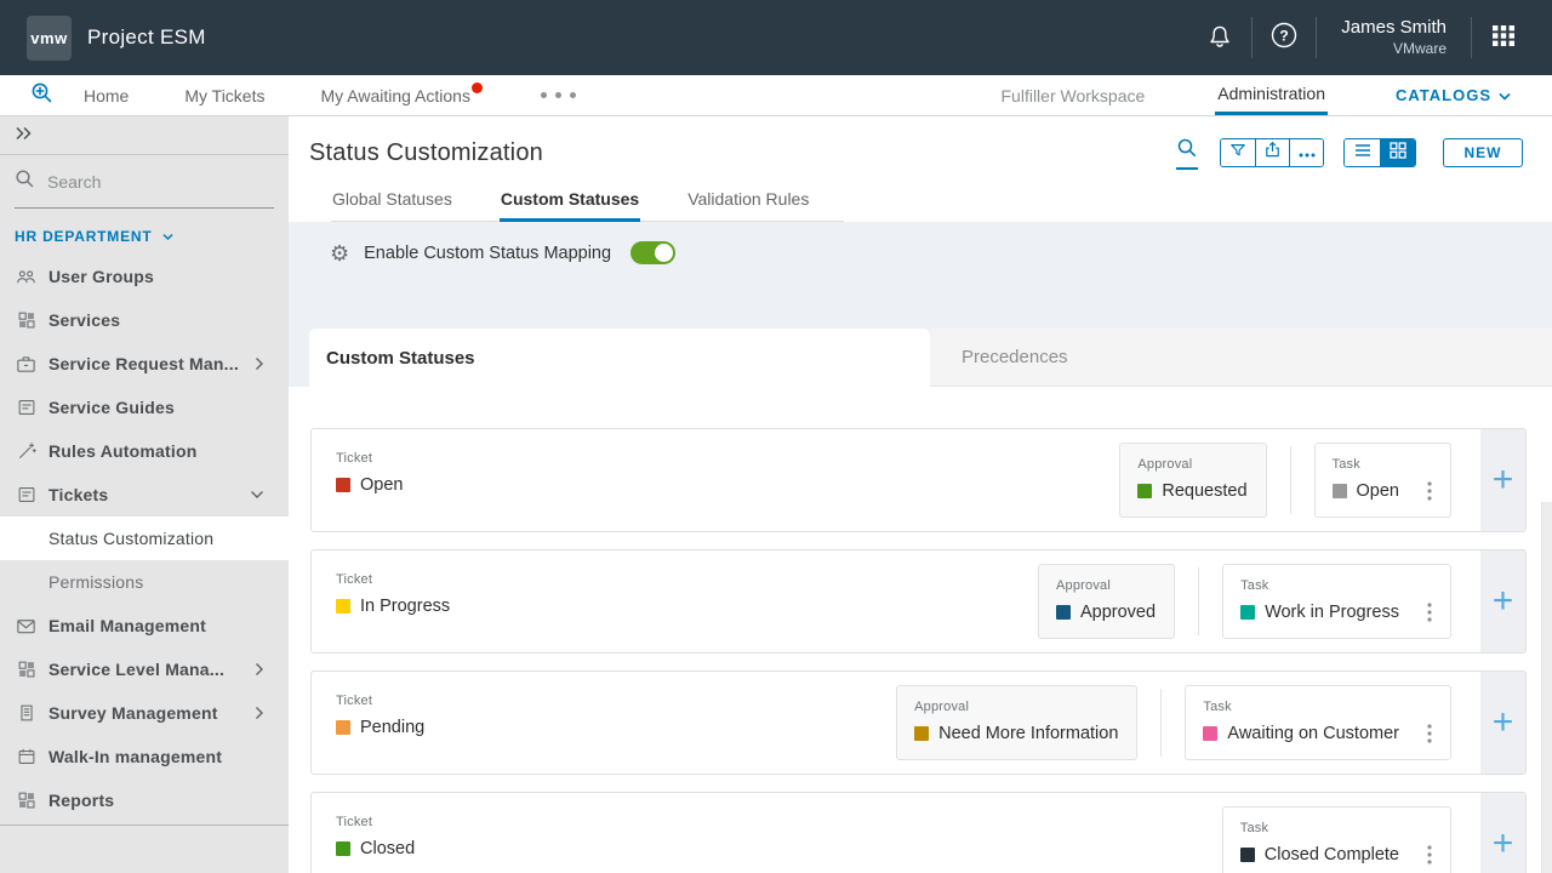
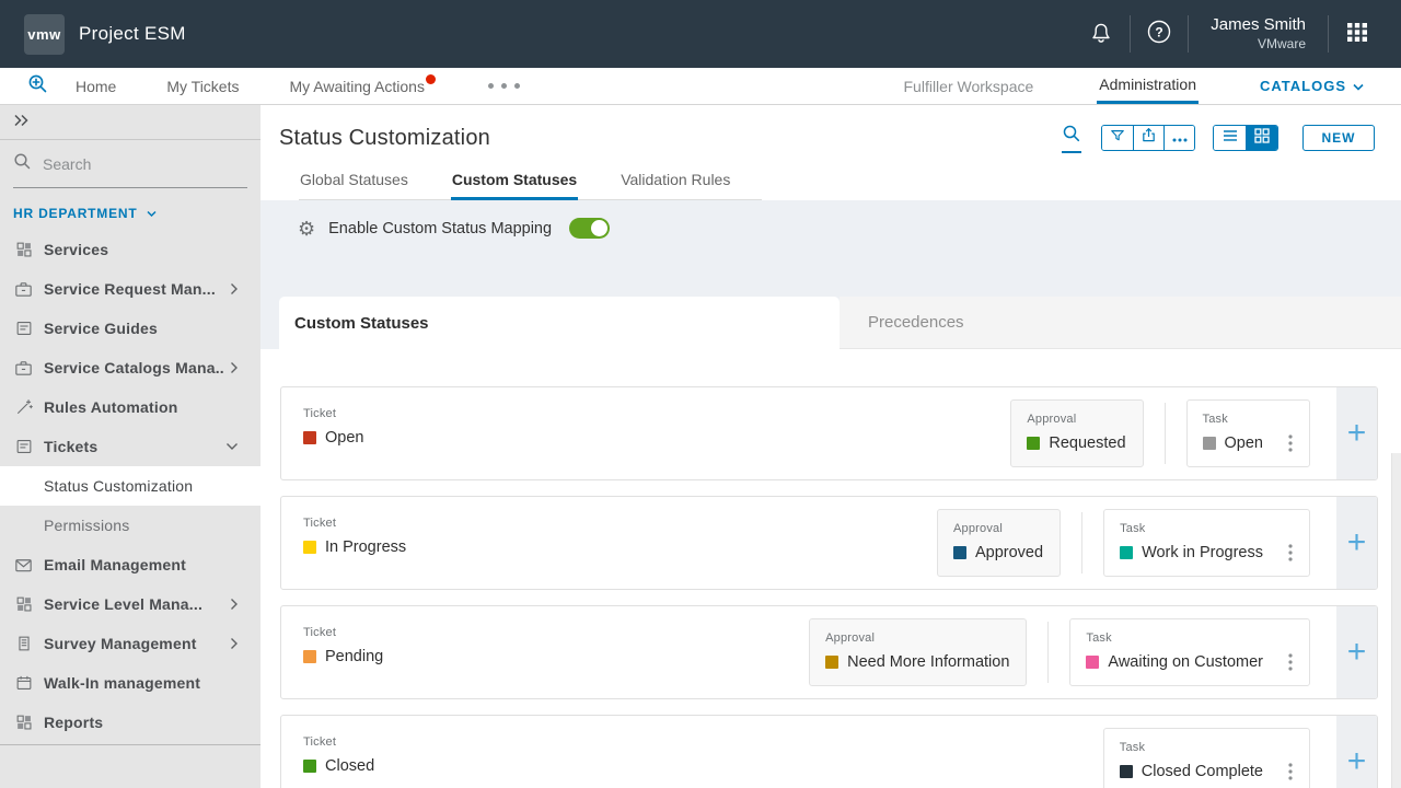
  vmw
  Project ESM
  ?
  James Smith
  VMware
  Home
  My Tickets
  My Awaiting Actions
  Fulfiller Workspace
  Administration
  CATALOGS
  Search
  HR DEPARTMENT
- User Groups
  Services
  Service Request Man...
  Service Guides
+ Service Catalogs Mana..
  Rules Automation
  Tickets
  Status Customization
  Permissions
  Email Management
  Service Level Mana...
  Survey Management
  Walk-In management
  Reports
  Status Customization
  NEW
  Global Statuses
  Custom Statuses
  Validation Rules
  ⚙
  Enable Custom Status Mapping
  Custom Statuses
  Precedences
  Ticket
  Open
  Approval
  Requested
  Task
  Open
  +
  Ticket
  In Progress
  Approval
  Approved
  Task
  Work in Progress
  +
  Ticket
  Pending
  Approval
  Need More Information
  Task
  Awaiting on Customer
  +
  Ticket
  Closed
  Task
  Closed Complete
  +
